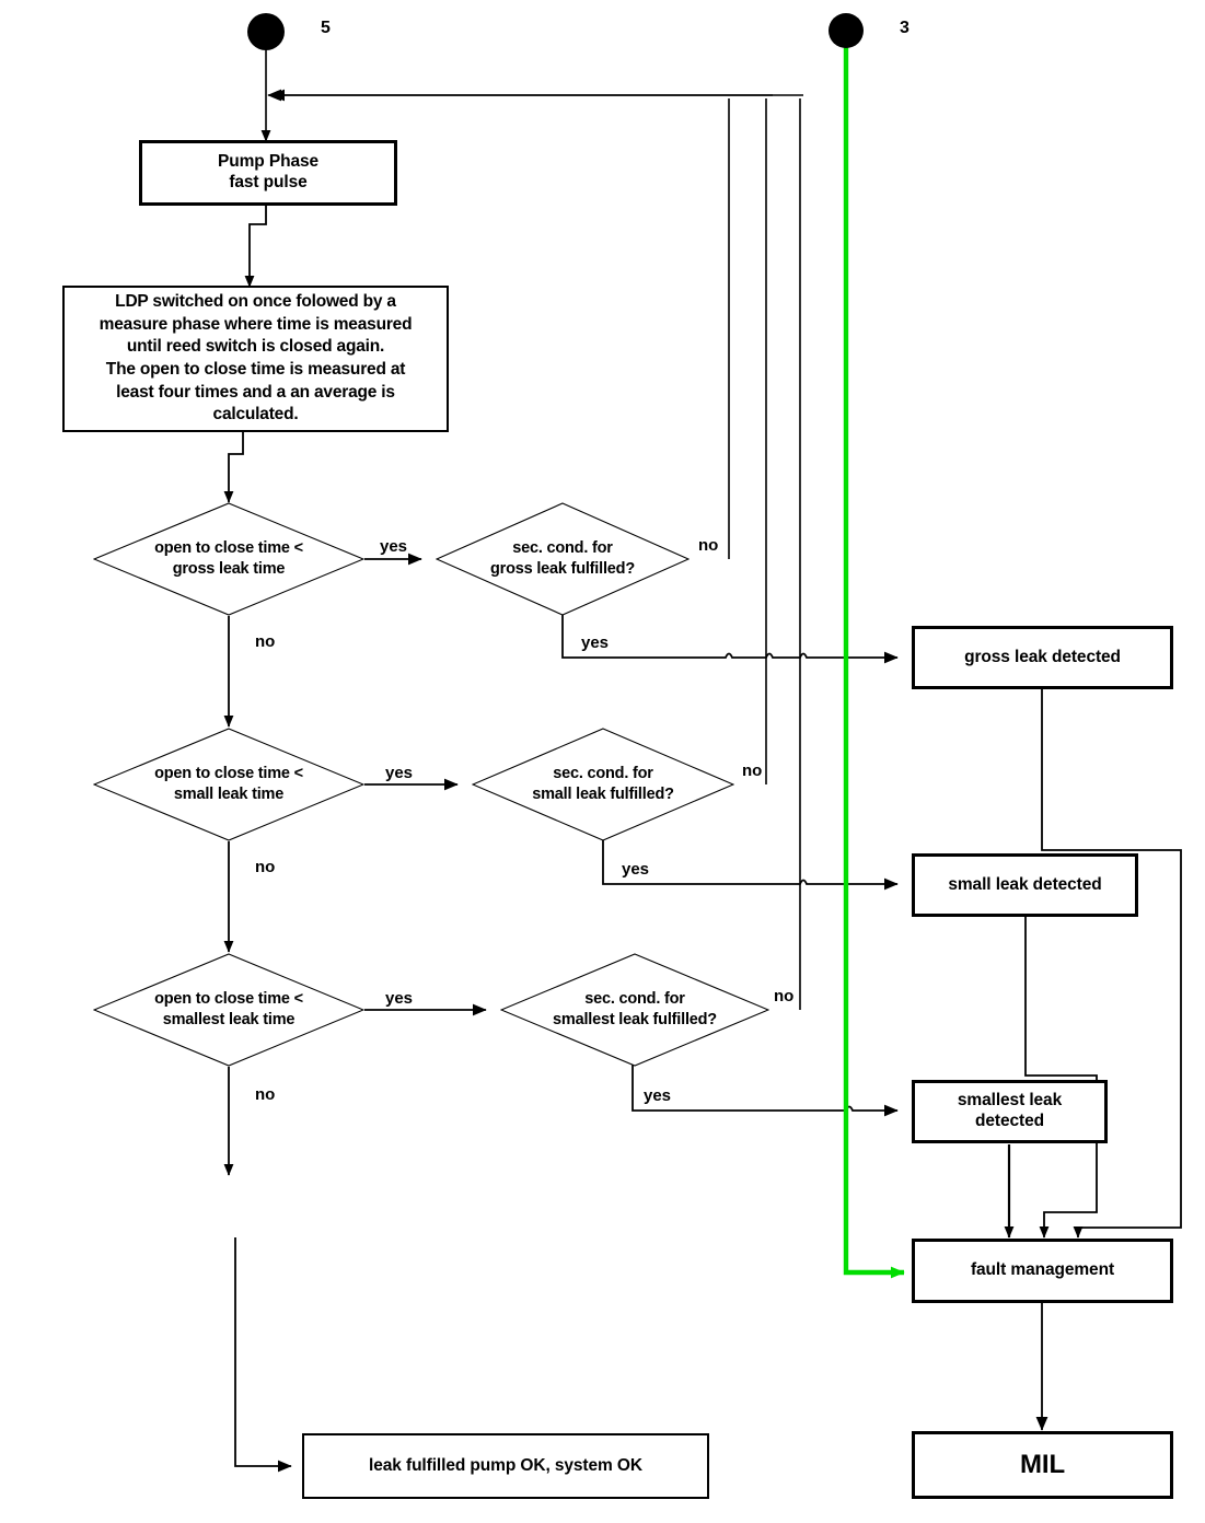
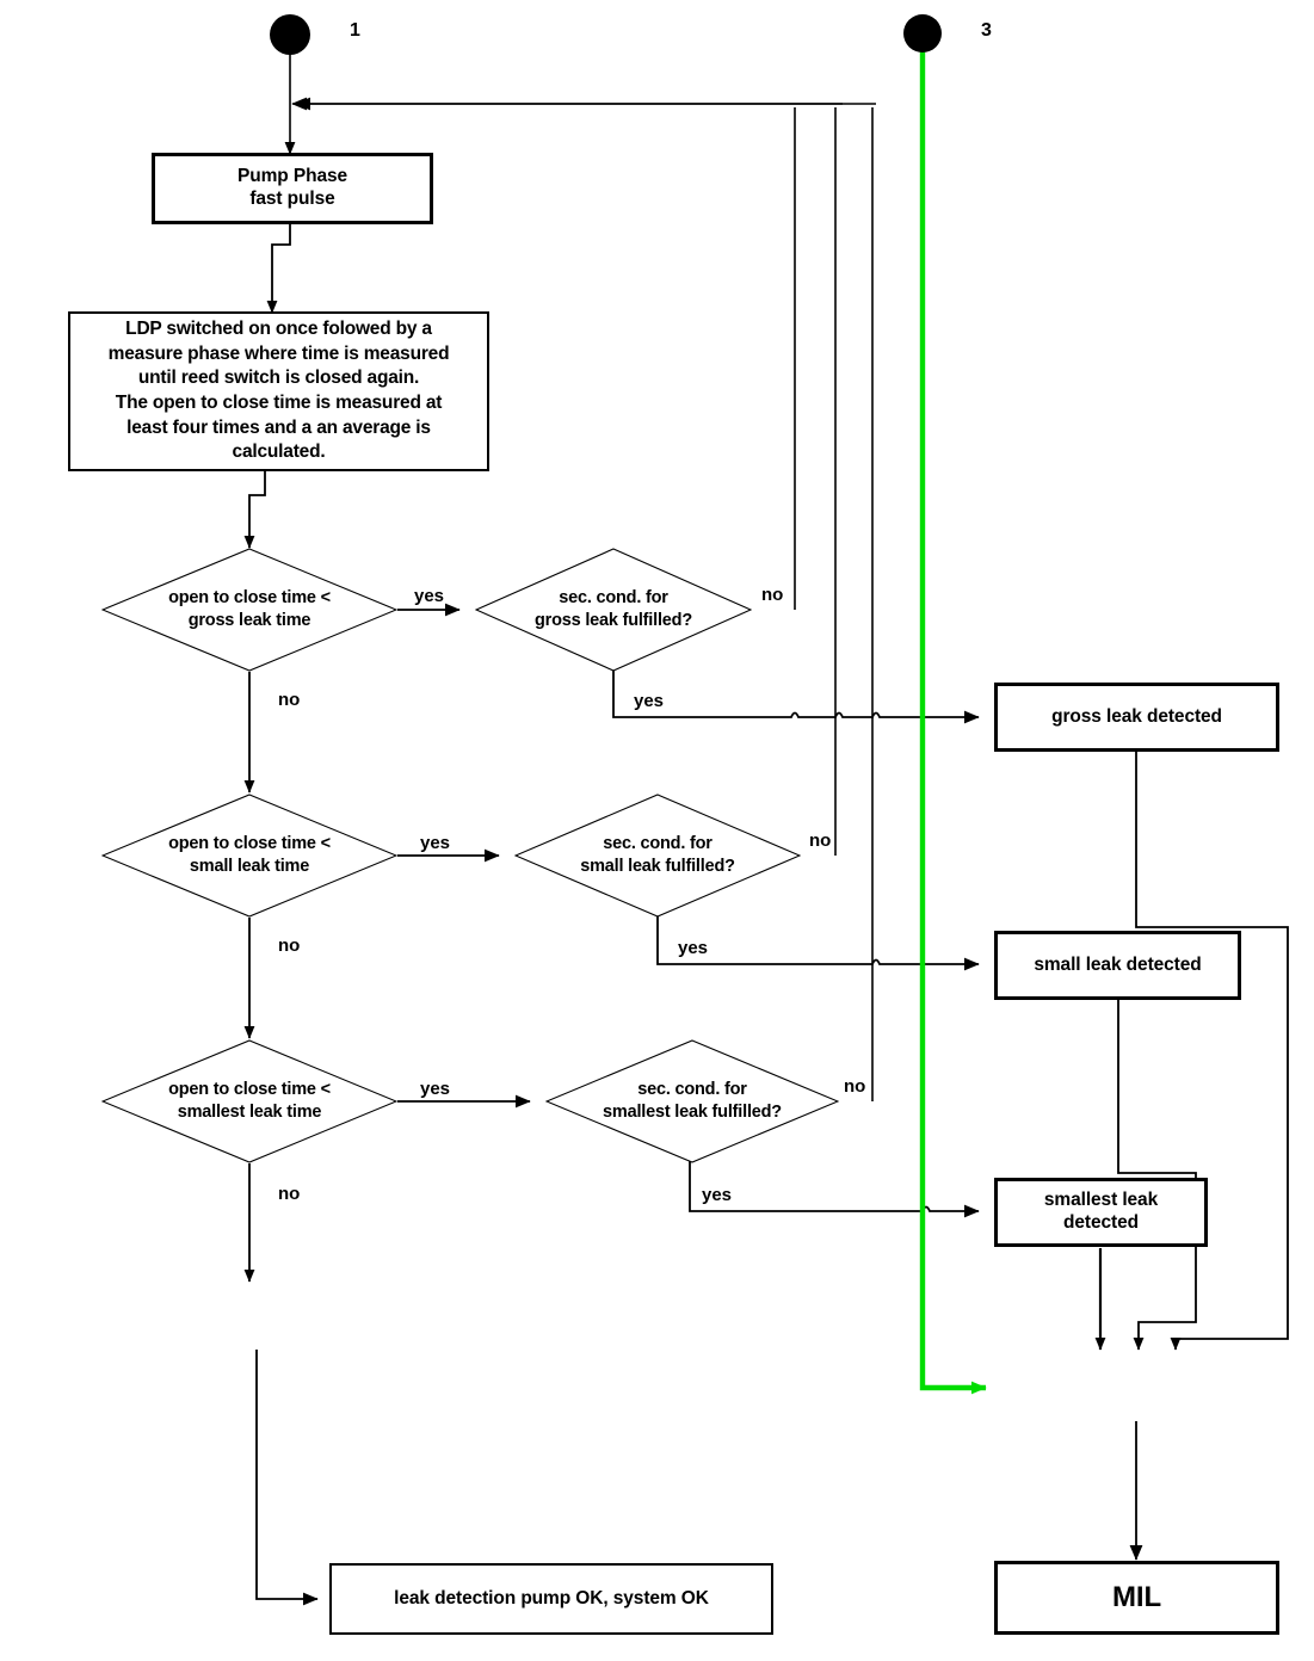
- 5
+ 1
  3
  Pump Phase
  fast pulse
  LDP switched on once folowed by a
  measure phase where time is measured
  until reed switch is closed again.
  The open to close time is measured at
  least four times and a an average is
  calculated.
- leak fulfilled pump OK, system OK
+ leak detection pump OK, system OK
  gross leak detected
  small leak detected
  smallest leak
  detected
- fault management
  MIL
  open to close time <
  gross leak time
  sec. cond. for
  gross leak fulfilled?
  open to close time <
  small leak time
  sec. cond. for
  small leak fulfilled?
  open to close time <
  smallest leak time
  sec. cond. for
  smallest leak fulfilled?
  yes
  no
  no
  yes
  yes
  no
  no
  yes
  yes
  no
  no
  yes
